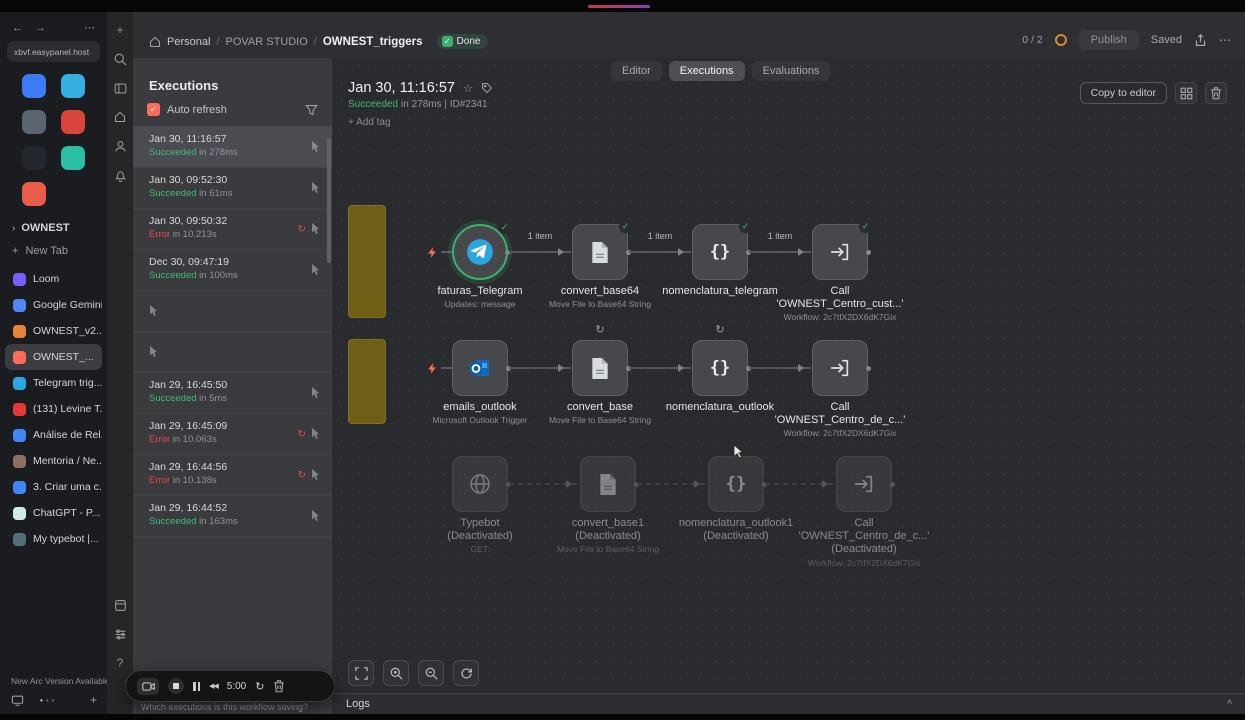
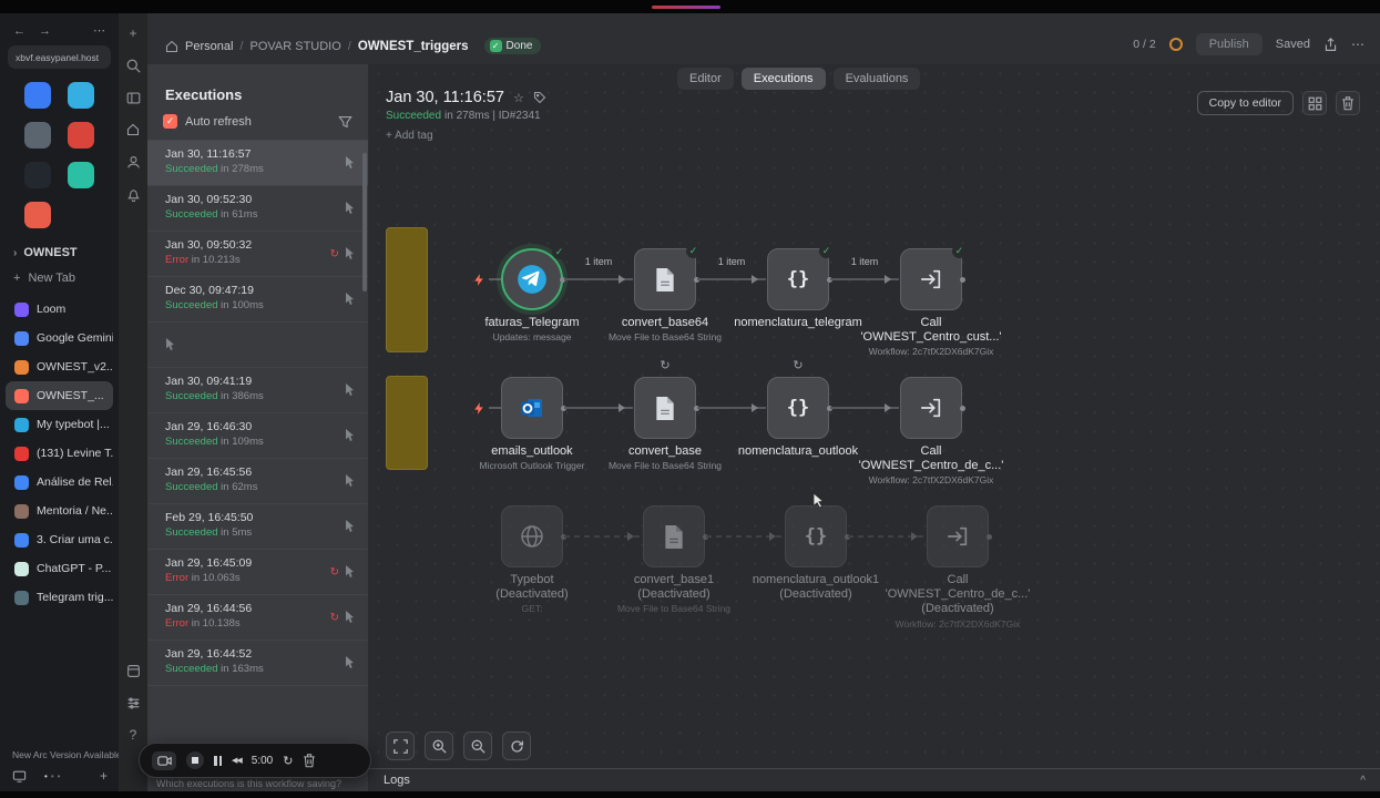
  ←
  →
  ⋯
  xbvf.easypanel.host
  ›
  OWNEST
  +
  New Tab
  Loom
  Google Gemini
  OWNEST_v2..
  OWNEST_...
- Telegram trig...
+ My typebot |...
  (131) Levine T.
  Análise de Rel
  Mentoria / Ne..
  3. Criar uma c.
  ChatGPT - P...
- My typebot |...
+ Telegram trig...
  New Arc Version Availabl
  •••
  +
  +
  ?
  Personal
  /
  POVAR STUDIO
  /
  OWNEST_triggers
  ✓
  Done
  0 / 2
  Publish
  Saved
  ⋯
  Executions
  ✓
  Auto refresh
  Jan 30, 11:16:57
  Succeeded in 278ms
  Jan 30, 09:52:30
  Succeeded in 61ms
  Jan 30, 09:50:32
  Error in 10.213s
  ↻
  Dec 30, 09:47:19
  Succeeded in 100ms
+ Jan 30, 09:41:19
+ Succeeded in 386ms
+ Jan 29, 16:46:30
+ Succeeded in 109ms
+ Jan 29, 16:45:56
+ Succeeded in 62ms
- Jan 29, 16:45:50
+ Feb 29, 16:45:50
  Succeeded in 5ms
  Jan 29, 16:45:09
  Error in 10.063s
  ↻
  Jan 29, 16:44:56
  Error in 10.138s
  ↻
  Jan 29, 16:44:52
  Succeeded in 163ms
  Editor
  Executions
  Evaluations
  Jan 30, 11:16:57
  ☆
  Succeeded in 278ms | ID#2341
  + Add tag
  Copy to editor
  ✓
  faturas_Telegram
  Updates: message
  1 item
  ✓
  convert_base64
  Move File to Base64 String
  1 item
  {}
  ✓
  nomenclatura_telegram
  1 item
  ✓
  Call
  'OWNEST_Centro_cust...'
  Workflow: 2c7tfX2DX6dK7Gix
  emails_outlook
  Microsoft Outlook Trigger
  ↻
  convert_base
  Move File to Base64 String
  {}
  ↻
  nomenclatura_outlook
  Call
  'OWNEST_Centro_de_c...'
  Workflow: 2c7tfX2DX6dK7Gix
  Typebot
  (Deactivated)
  GET:
  convert_base1
  (Deactivated)
  Move File to Base64 String
  {}
  nomenclatura_outlook1
  (Deactivated)
  Call
  'OWNEST_Centro_de_c...'
  (Deactivated)
  Workflow: 2c7tfX2DX6dK7Gix
  Logs
  ^
  5:00
  ↻
  Which executions is this workflow saving?
